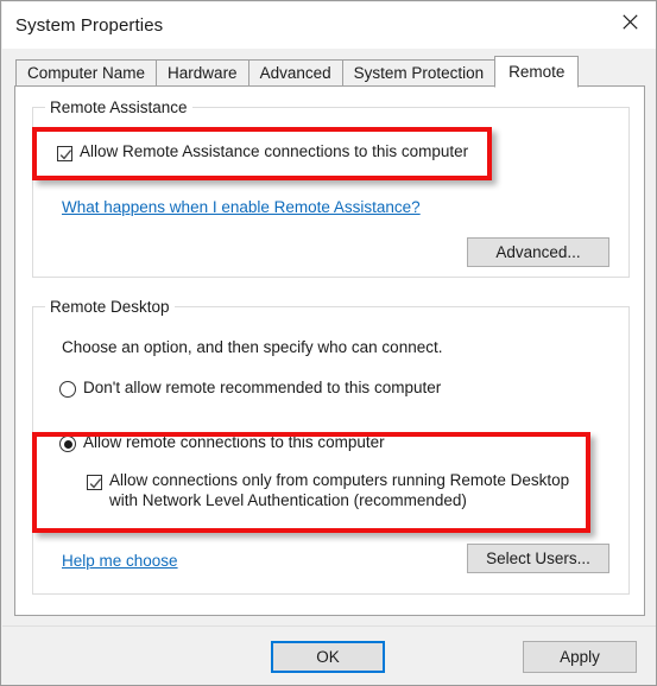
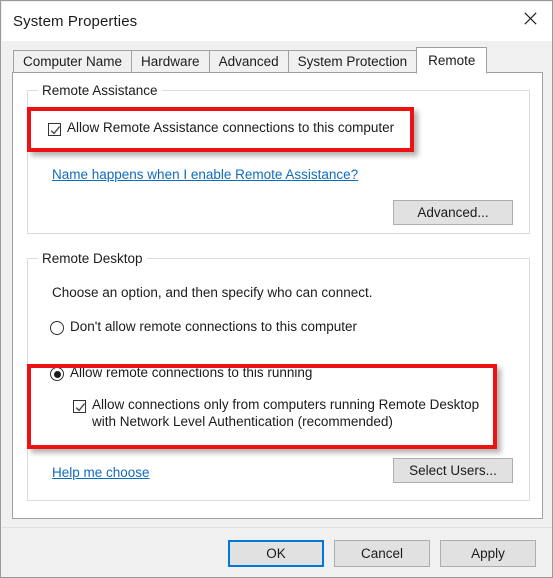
  System Properties
  Computer Name
  Hardware
  Advanced
  System Protection
  Remote
  Remote Assistance
  Allow Remote Assistance connections to this computer
- What happens when I enable Remote Assistance?
+ Name happens when I enable Remote Assistance?
  Advanced...
  Remote Desktop
  Choose an option, and then specify who can connect.
- Don't allow remote recommended to this computer
+ Don't allow remote connections to this computer
- Allow remote connections to this computer
+ Allow remote connections to this running
  Allow connections only from computers running Remote Desktop
  with Network Level Authentication (recommended)
  Help me choose
  Select Users...
  OK
+ Cancel
  Apply
